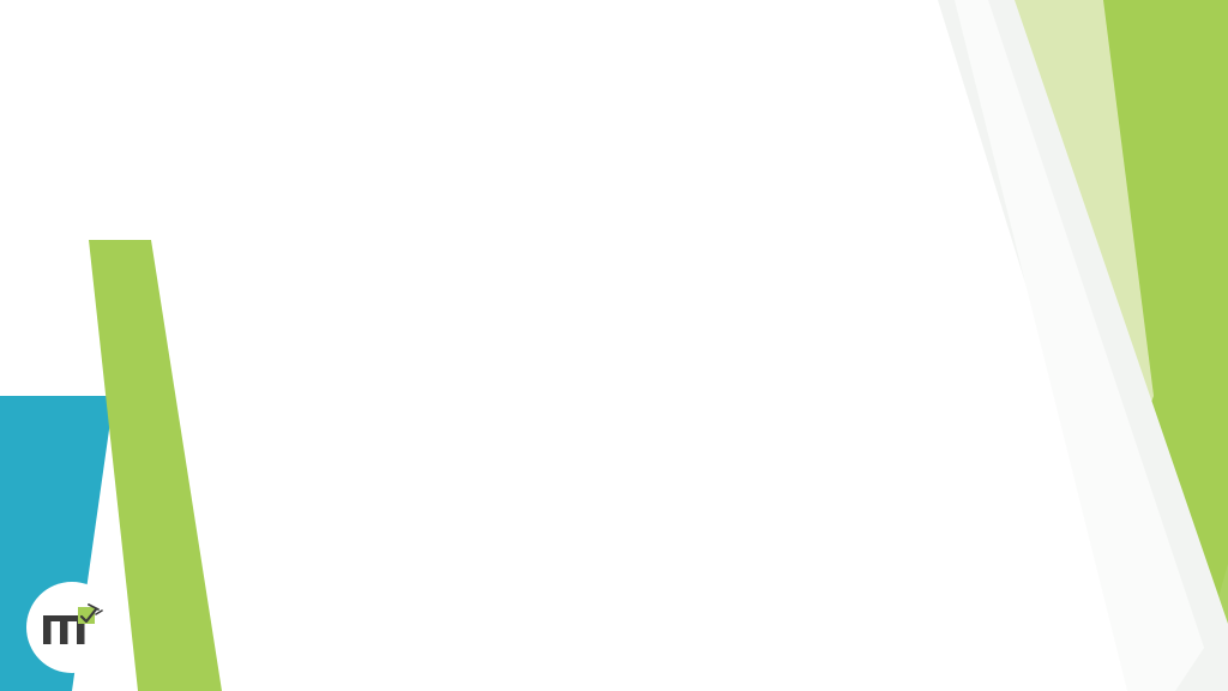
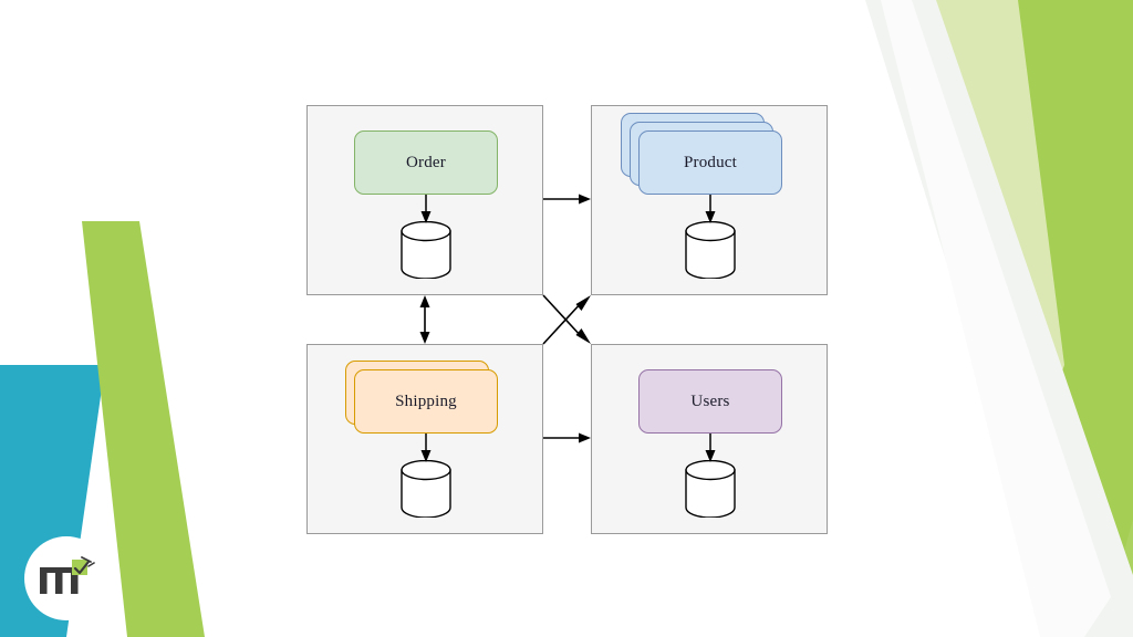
+ Order
+ Product
+ Shipping
+ Users
